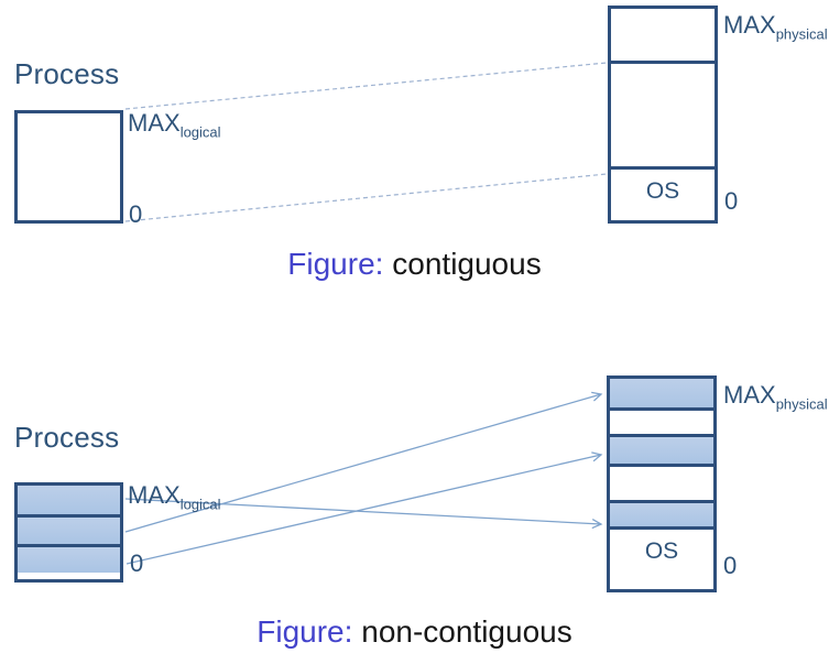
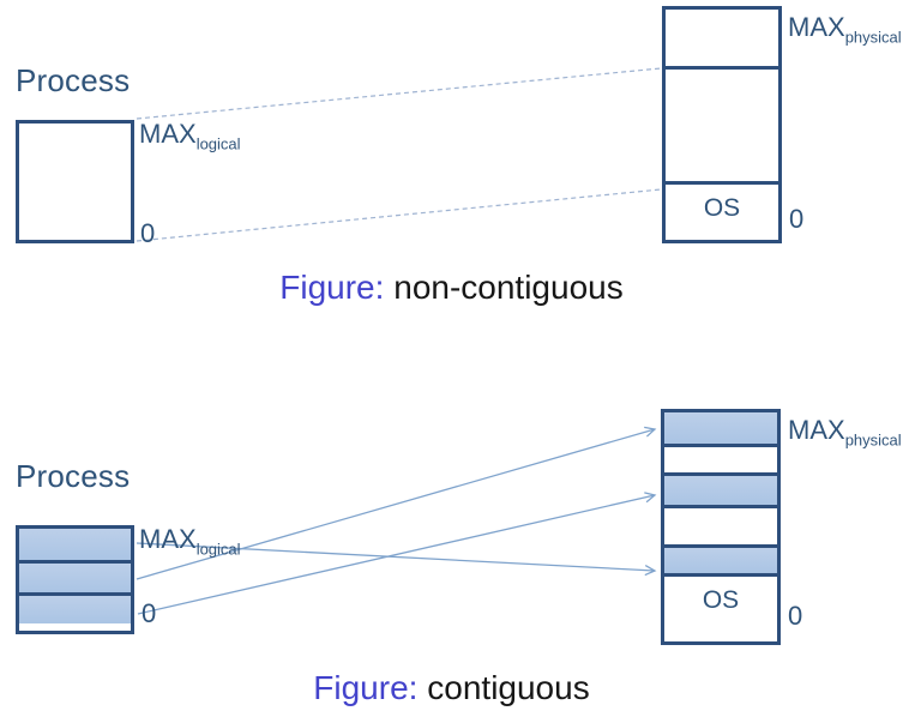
  Process
  MAXlogical
  0
  OS
  MAXphysical
  0
- Figure: contiguous
+ Figure: non-contiguous
  Process
  MAXlogical
  0
  OS
  MAXphysical
  0
- Figure: non-contiguous
+ Figure: contiguous
